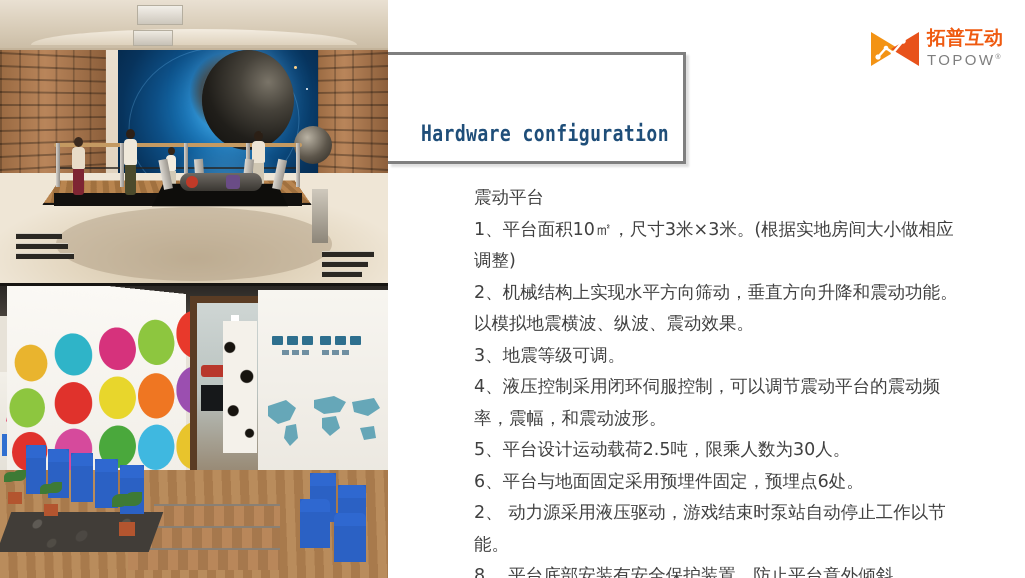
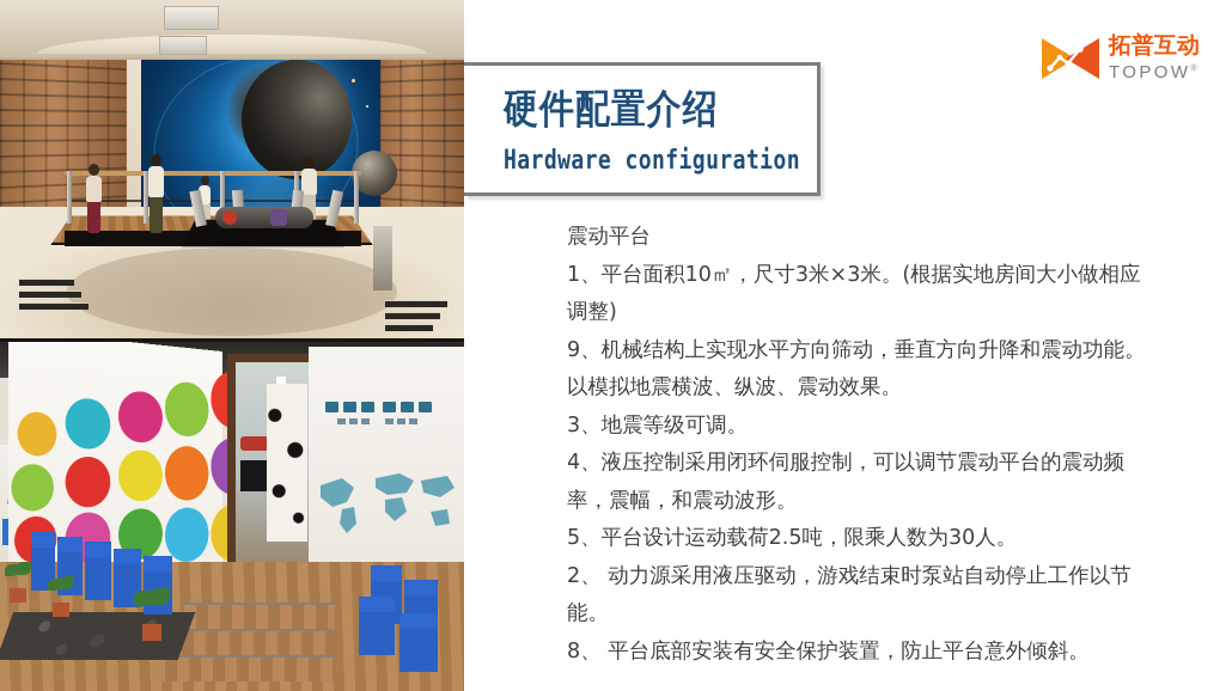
+ 硬件配置介绍
  Hardware configuration
  拓普互动
  TOPOW
  震动平台
  1、平台面积10㎡，尺寸3米×3米。(根据实地房间大小做相应调整)
- 2、机械结构上实现水平方向筛动，垂直方向升降和震动功能。以模拟地震横波、纵波、震动效果。
+ 9、机械结构上实现水平方向筛动，垂直方向升降和震动功能。以模拟地震横波、纵波、震动效果。
  3、地震等级可调。
  4、液压控制采用闭环伺服控制，可以调节震动平台的震动频率，震幅，和震动波形。
  5、平台设计运动载荷2.5吨，限乘人数为30人。
- 6、平台与地面固定采用预埋件固定，预埋点6处。
  2、 动力源采用液压驱动，游戏结束时泵站自动停止工作以节能。
  8、 平台底部安装有安全保护装置，防止平台意外倾斜。
